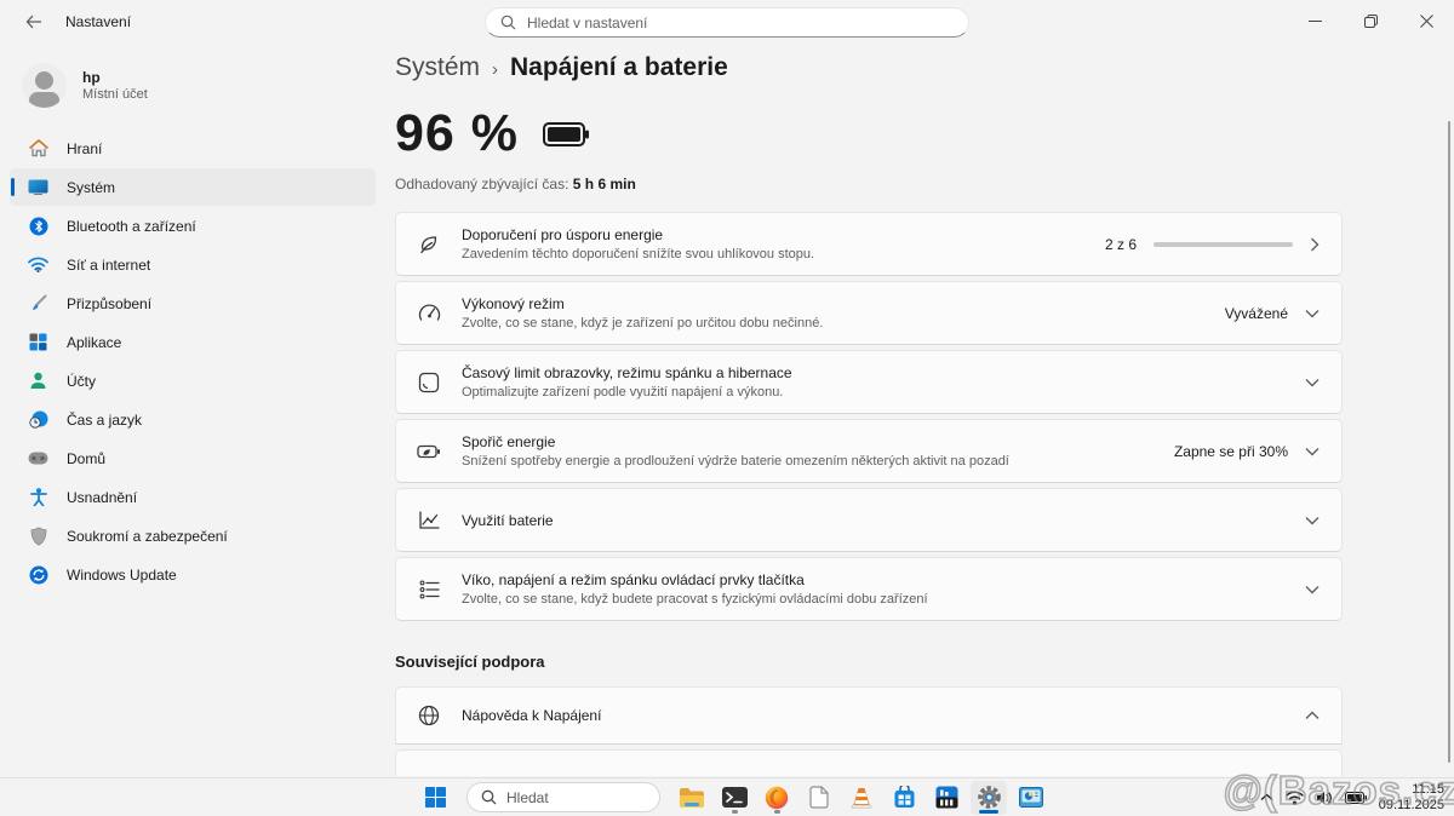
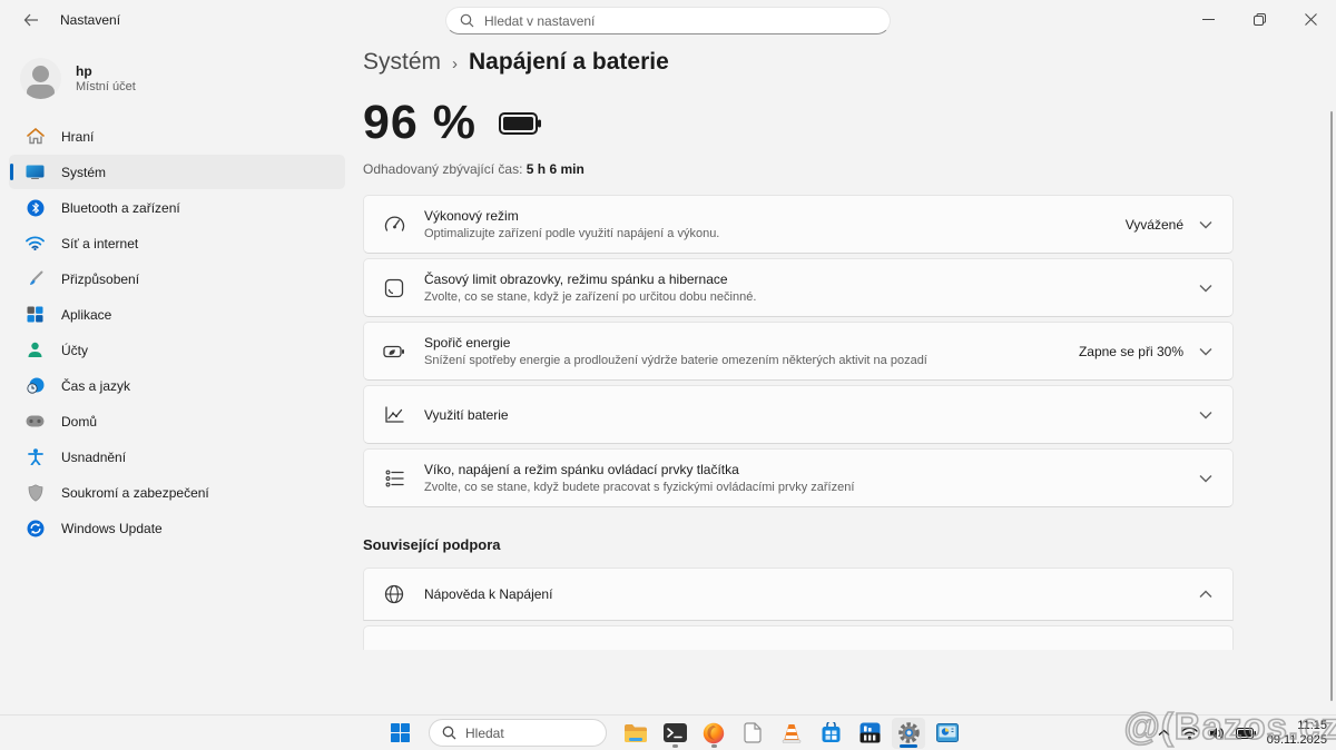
  Nastavení
  Hledat v nastavení
  hp
  Místní účet
  Hraní
  Systém
  Bluetooth a zařízení
  Síť a internet
  Přizpůsobení
  Aplikace
  Účty
  Čas a jazyk
  Domů
  Usnadnění
  Soukromí a zabezpečení
  Windows Update
  Systém
  ›
  Napájení a baterie
  96 %
  Odhadovaný zbývající čas: 5 h 6 min
- Doporučení pro úsporu energie
- Zavedením těchto doporučení snížíte svou uhlíkovou stopu.
- 2 z 6
  Výkonový režim
- Zvolte, co se stane, když je zařízení po určitou dobu nečinné.
+ Optimalizujte zařízení podle využití napájení a výkonu.
  Vyvážené
  Časový limit obrazovky, režimu spánku a hibernace
- Optimalizujte zařízení podle využití napájení a výkonu.
+ Zvolte, co se stane, když je zařízení po určitou dobu nečinné.
  Spořič energie
  Snížení spotřeby energie a prodloužení výdrže baterie omezením některých aktivit na pozadí
  Zapne se při 30%
  Využití baterie
  Víko, napájení a režim spánku ovládací prvky tlačítka
- Zvolte, co se stane, když budete pracovat s fyzickými ovládacími dobu zařízení
+ Zvolte, co se stane, když budete pracovat s fyzickými ovládacími prvky zařízení
  Související podpora
  Nápověda k Napájení
  Hledat
  11:15
  09.11.2025
  @(Bazos.cz
